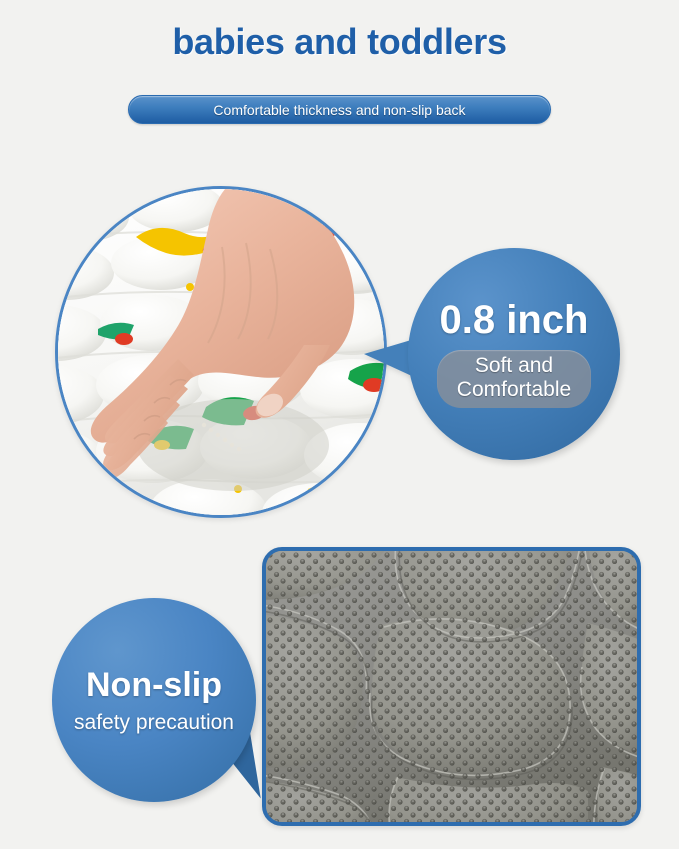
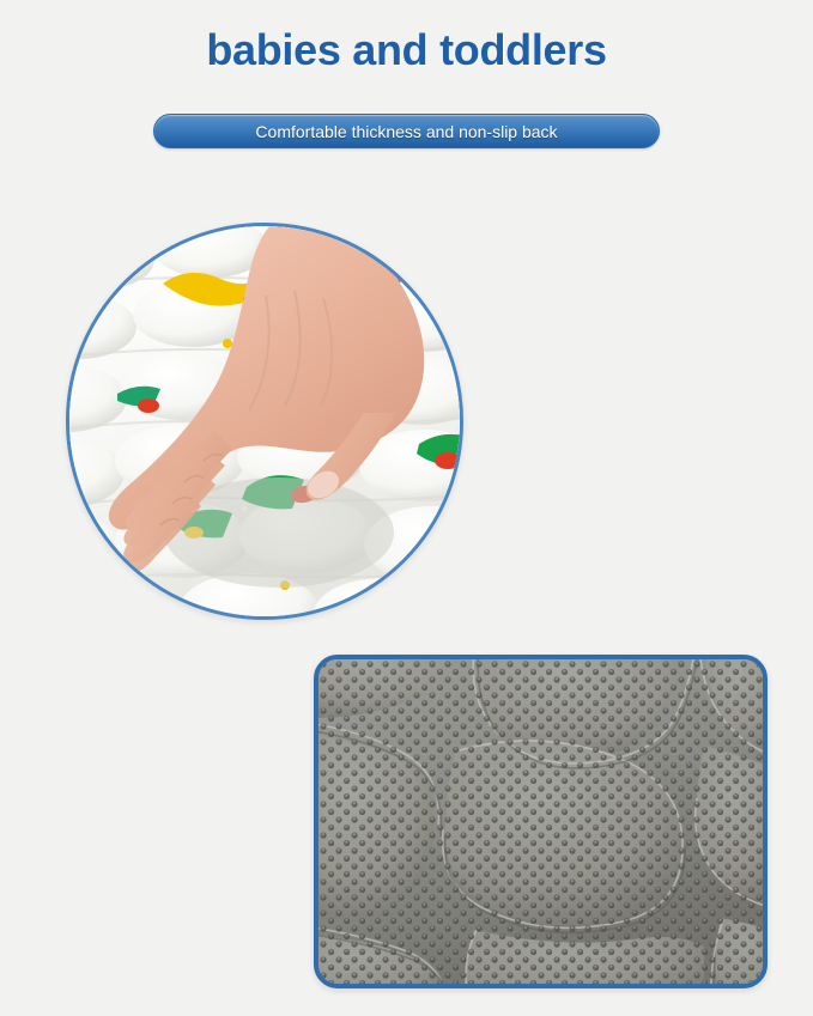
  babies and toddlers
  Comfortable thickness and non-slip back
- 0.8 inch
- Soft and
- Comfortable
- Non-slip
- safety precaution
